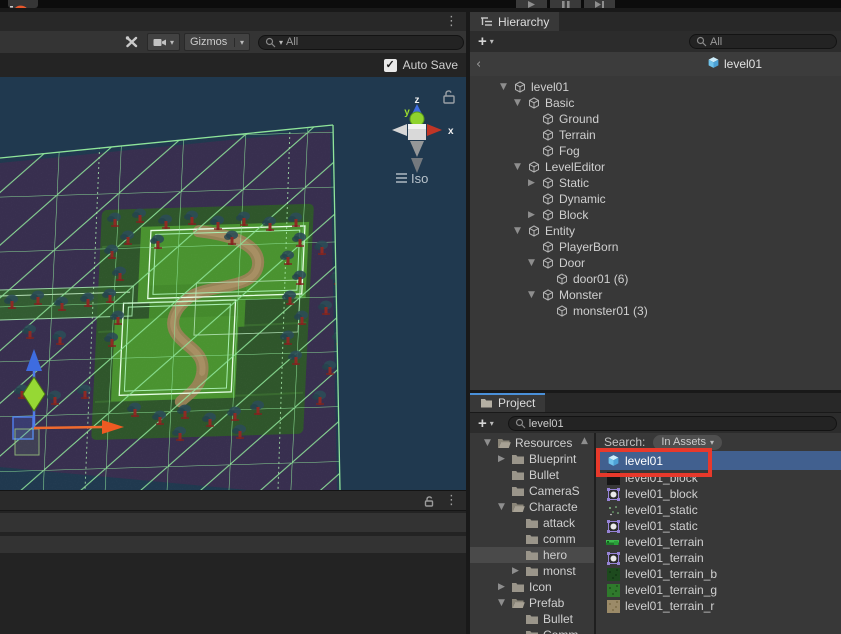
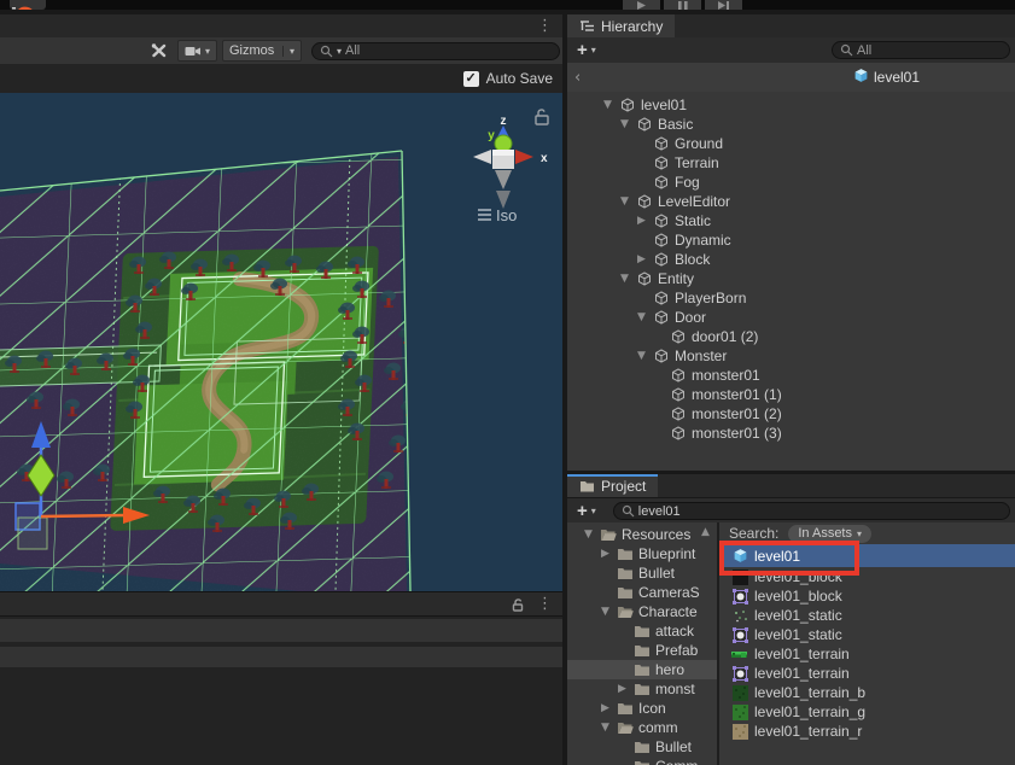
  ⋮
  ▾
  Gizmos
  ▾
  ▾
  All
  ✓
  Auto Save
  z
  y
  x
  Iso
  ⋮
  Hierarchy
  +
  ▾
  All
  ‹
  level01
  ▼
  level01
  ▼
  Basic
  Ground
  Terrain
  Fog
  ▼
  LevelEditor
  ▶
  Static
  Dynamic
  ▶
  Block
  ▼
  Entity
  PlayerBorn
  ▼
  Door
- door01 (6)
+ door01 (2)
  ▼
  Monster
+ monster01
+ monster01 (1)
+ monster01 (2)
  monster01 (3)
  Project
  +
  ▾
  level01
  ▼
  Resources
  ▶
  Blueprint
  Bullet
  CameraS
  ▼
  Characte
  attack
- comm
+ Prefab
  hero
  ▶
  monst
  ▶
  Icon
  ▼
- Prefab
+ comm
  Bullet
  ▲
  Search:
  In Assets
  ▾
  level01
  level01_block
  level01_block
  level01_static
  level01_static
  level01_terrain
  level01_terrain
  level01_terrain_b
  level01_terrain_g
  level01_terrain_r
